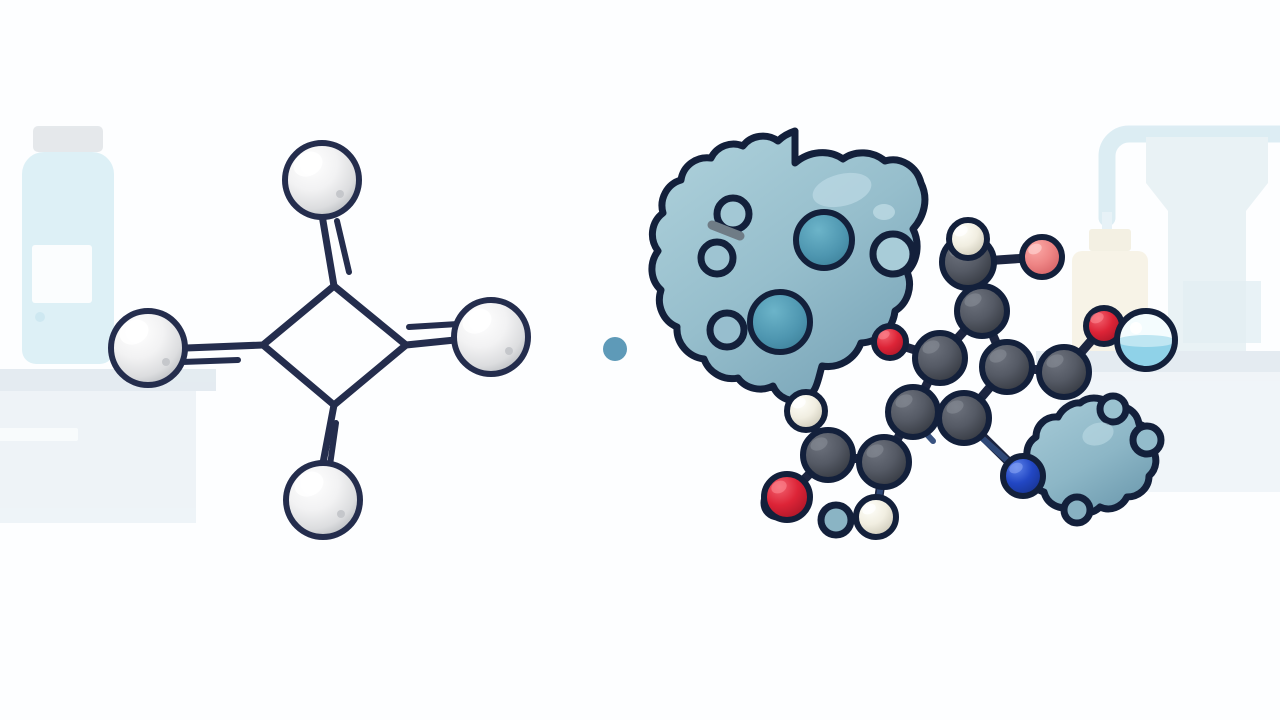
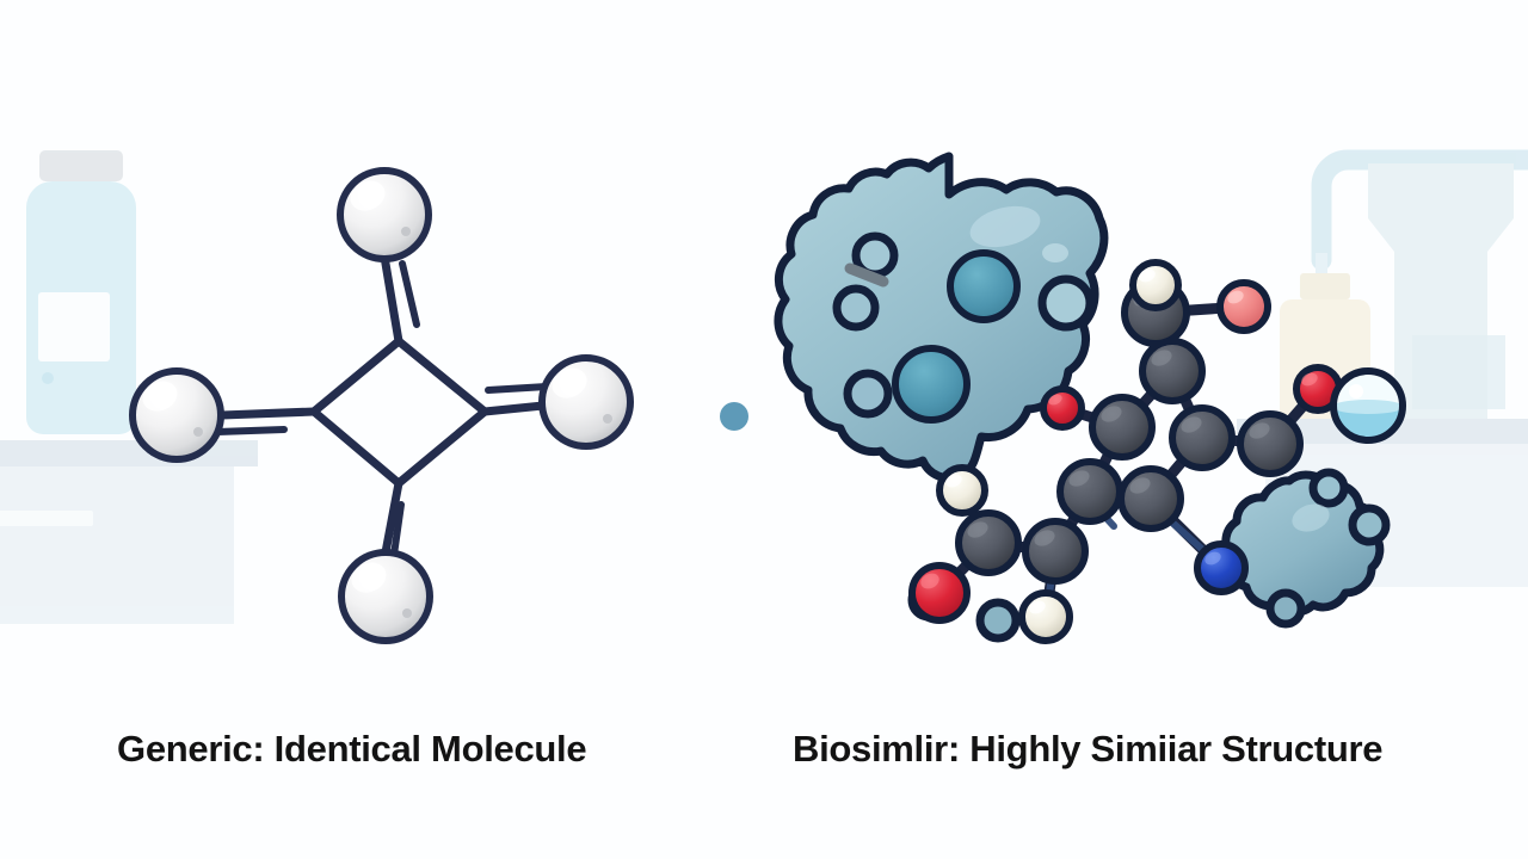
+ Generic: Identical Molecule
+ Biosimlir: Highly Simiiar Structure
